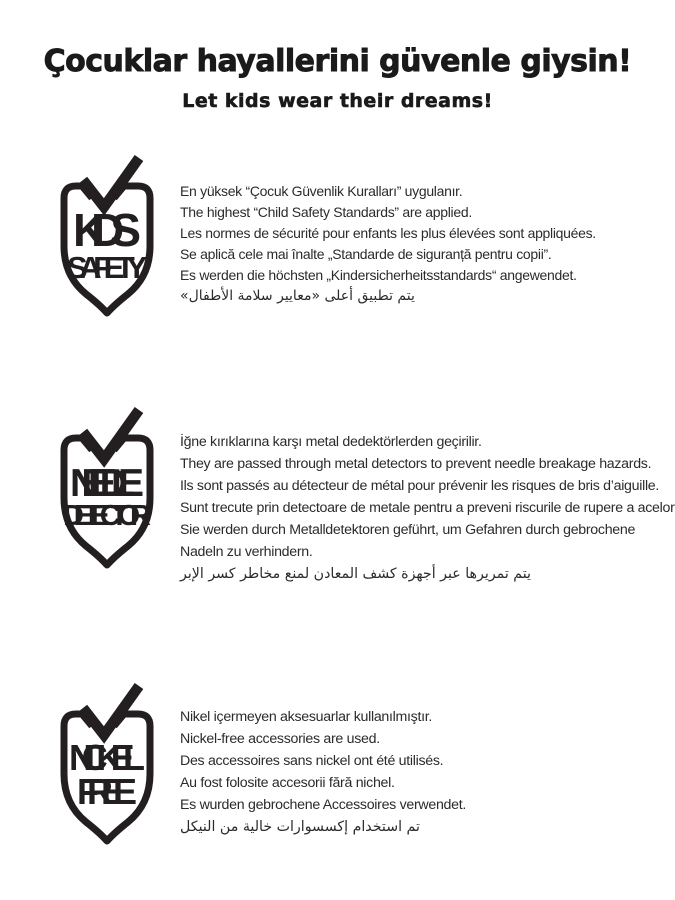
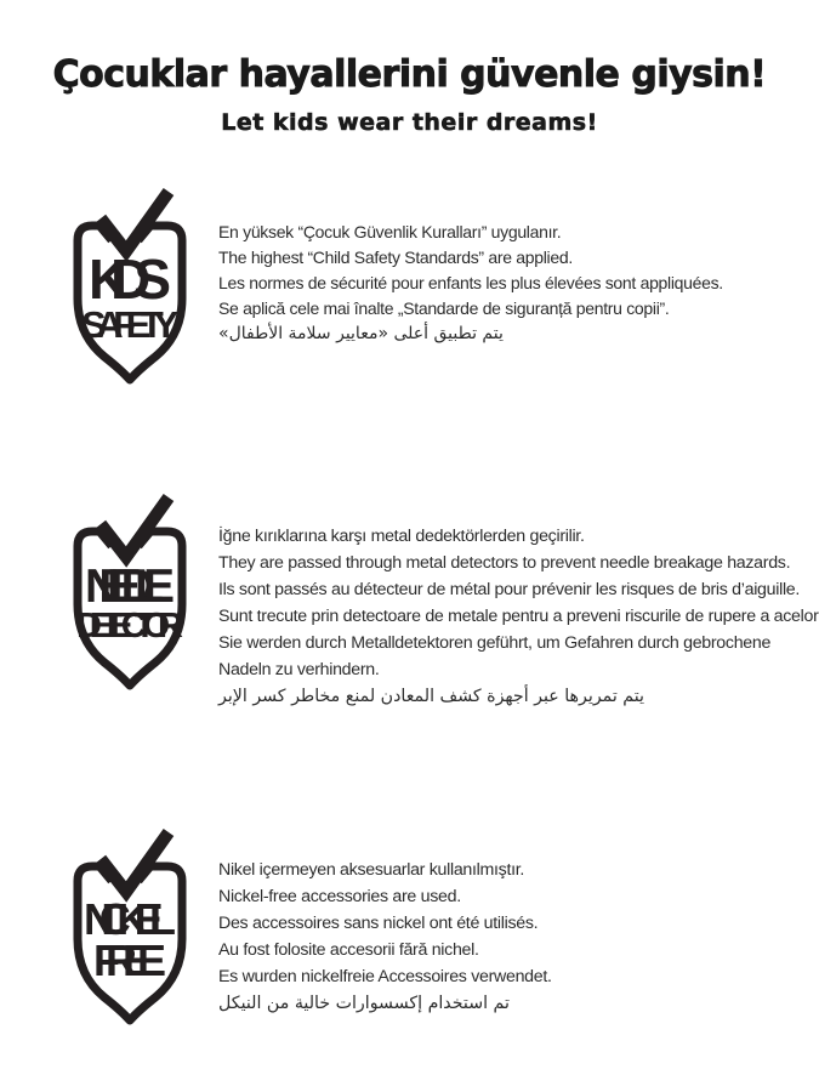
  Çocuklar hayallerini güvenle giysin!
  Let kids wear their dreams!
  KIDS
  SAFETY
  En yüksek “Çocuk Güvenlik Kuralları” uygulanır.
  The highest “Child Safety Standards” are applied.
  Les normes de sécurité pour enfants les plus élevées sont appliquées.
  Se aplică cele mai înalte „Standarde de siguranță pentru copii”.
- Es werden die höchsten „Kindersicherheitsstandards“ angewendet.
  يتم تطبيق أعلى «معايير سلامة الأطفال»
  NEEDLE
  DETECTOR
  İğne kırıklarına karşı metal dedektörlerden geçirilir.
  They are passed through metal detectors to prevent needle breakage hazards.
  Ils sont passés au détecteur de métal pour prévenir les risques de bris d’aiguille.
  Sunt trecute prin detectoare de metale pentru a preveni riscurile de rupere a acelor
  Sie werden durch Metalldetektoren geführt, um Gefahren durch gebrochene
  Nadeln zu verhindern.
  يتم تمريرها عبر أجهزة كشف المعادن لمنع مخاطر كسر الإبر
  NICKEL
  FREE
  Nikel içermeyen aksesuarlar kullanılmıştır.
  Nickel-free accessories are used.
  Des accessoires sans nickel ont été utilisés.
  Au fost folosite accesorii fără nichel.
- Es wurden gebrochene Accessoires verwendet.
+ Es wurden nickelfreie Accessoires verwendet.
  تم استخدام إكسسوارات خالية من النيكل
